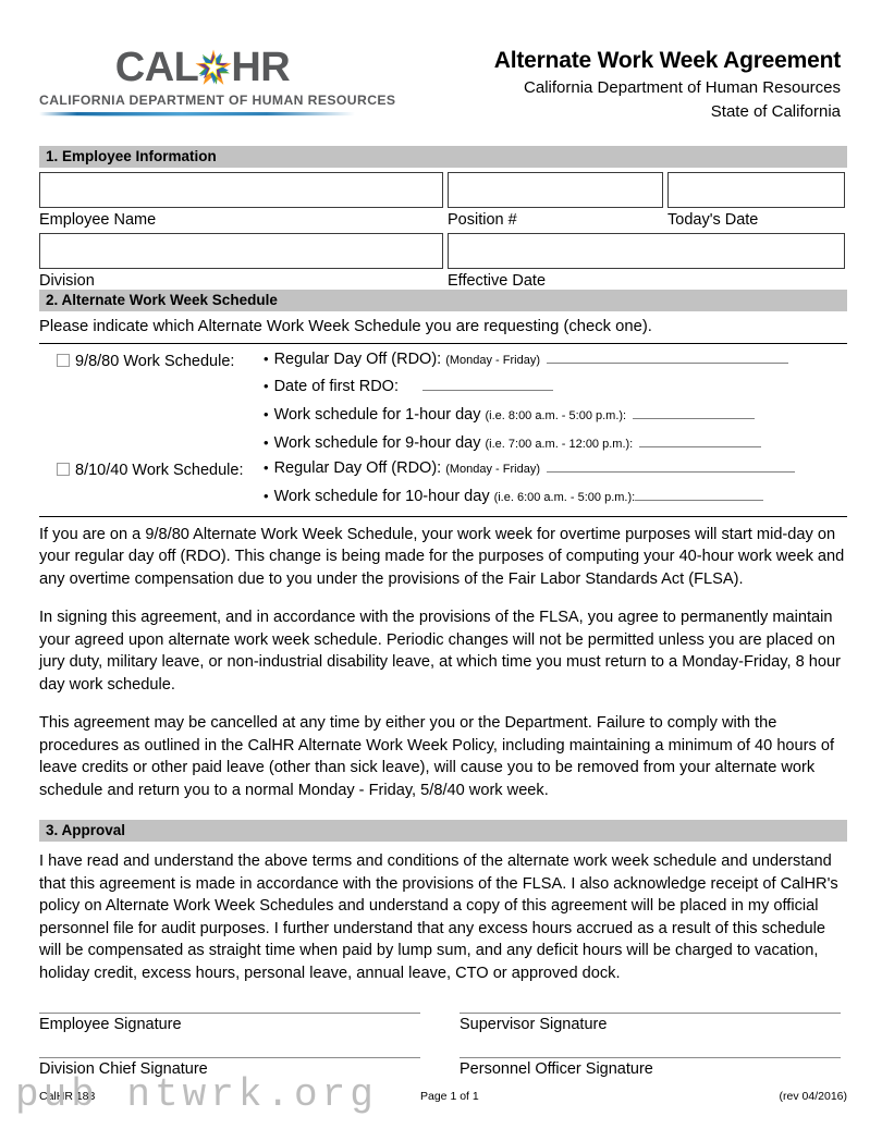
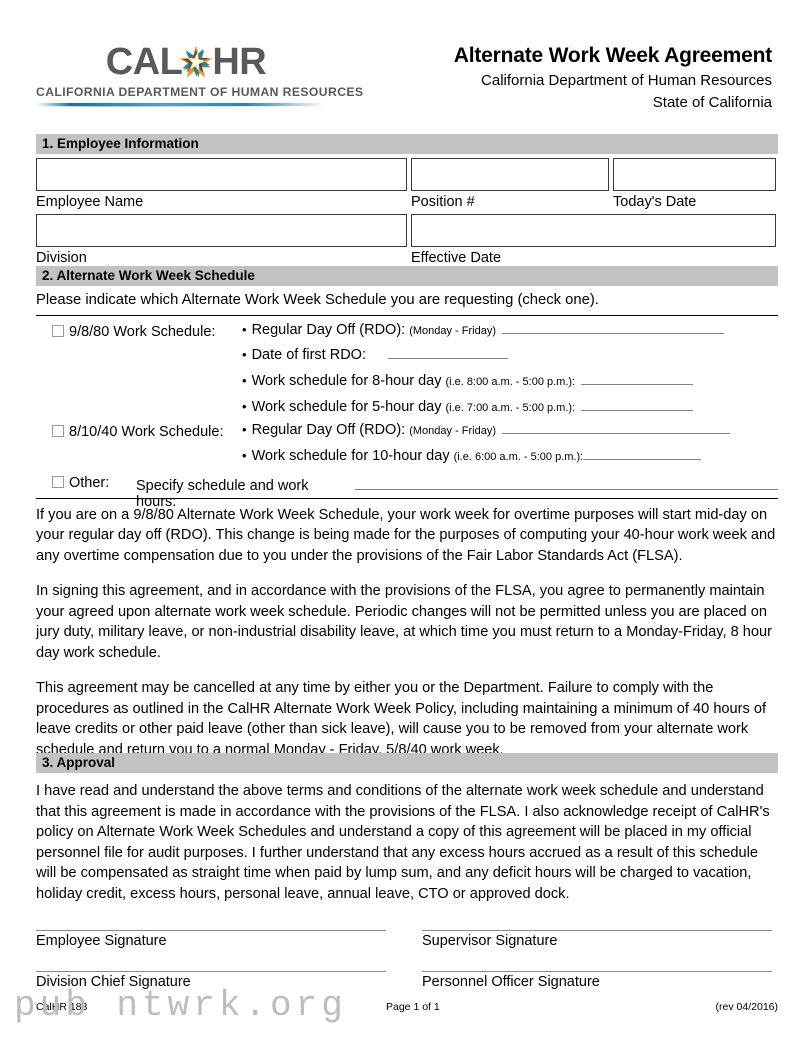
  CAL
  HR
  CALIFORNIA DEPARTMENT OF HUMAN RESOURCES
  Alternate Work Week Agreement
  California Department of Human Resources
  State of California
  1. Employee Information
  Employee Name
  Position #
  Today's Date
  Division
  Effective Date
  2. Alternate Work Week Schedule
  Please indicate which Alternate Work Week Schedule you are requesting (check one).
  9/8/80 Work Schedule:
  •
  Regular Day Off (RDO):
  (Monday - Friday)
  •
  Date of first RDO:
  •
- Work schedule for 1-hour day
+ Work schedule for 8-hour day
  (i.e. 8:00 a.m. - 5:00 p.m.):
  •
- Work schedule for 9-hour day
+ Work schedule for 5-hour day
- (i.e. 7:00 a.m. - 12:00 p.m.):
+ (i.e. 7:00 a.m. - 5:00 p.m.):
  8/10/40 Work Schedule:
  •
  Regular Day Off (RDO):
  (Monday - Friday)
  •
  Work schedule for 10-hour day
  (i.e. 6:00 a.m. - 5:00 p.m.):
+ Other:
+ Specify schedule and work hours:
  If you are on a 9/8/80 Alternate Work Week Schedule, your work week for overtime purposes will start mid-day on your regular day off (RDO). This change is being made for the purposes of computing your 40-hour work week and any overtime compensation due to you under the provisions of the Fair Labor Standards Act (FLSA).
  In signing this agreement, and in accordance with the provisions of the FLSA, you agree to permanently maintain your agreed upon alternate work week schedule. Periodic changes will not be permitted unless you are placed on jury duty, military leave, or non-industrial disability leave, at which time you must return to a Monday-Friday, 8 hour day work schedule.
  This agreement may be cancelled at any time by either you or the Department. Failure to comply with the procedures as outlined in the CalHR Alternate Work Week Policy, including maintaining a minimum of 40 hours of leave credits or other paid leave (other than sick leave), will cause you to be removed from your alternate work schedule and return you to a normal Monday - Friday, 5/8/40 work week.
  3. Approval
  I have read and understand the above terms and conditions of the alternate work week schedule and understand that this agreement is made in accordance with the provisions of the FLSA. I also acknowledge receipt of CalHR's policy on Alternate Work Week Schedules and understand a copy of this agreement will be placed in my official personnel file for audit purposes. I further understand that any excess hours accrued as a result of this schedule will be compensated as straight time when paid by lump sum, and any deficit hours will be charged to vacation, holiday credit, excess hours, personal leave, annual leave, CTO or approved dock.
  Employee Signature
  Supervisor Signature
  Division Chief Signature
  Personnel Officer Signature
  CalHR 183
  Page 1 of 1
  (rev 04/2016)
  pub ntwrk.org
